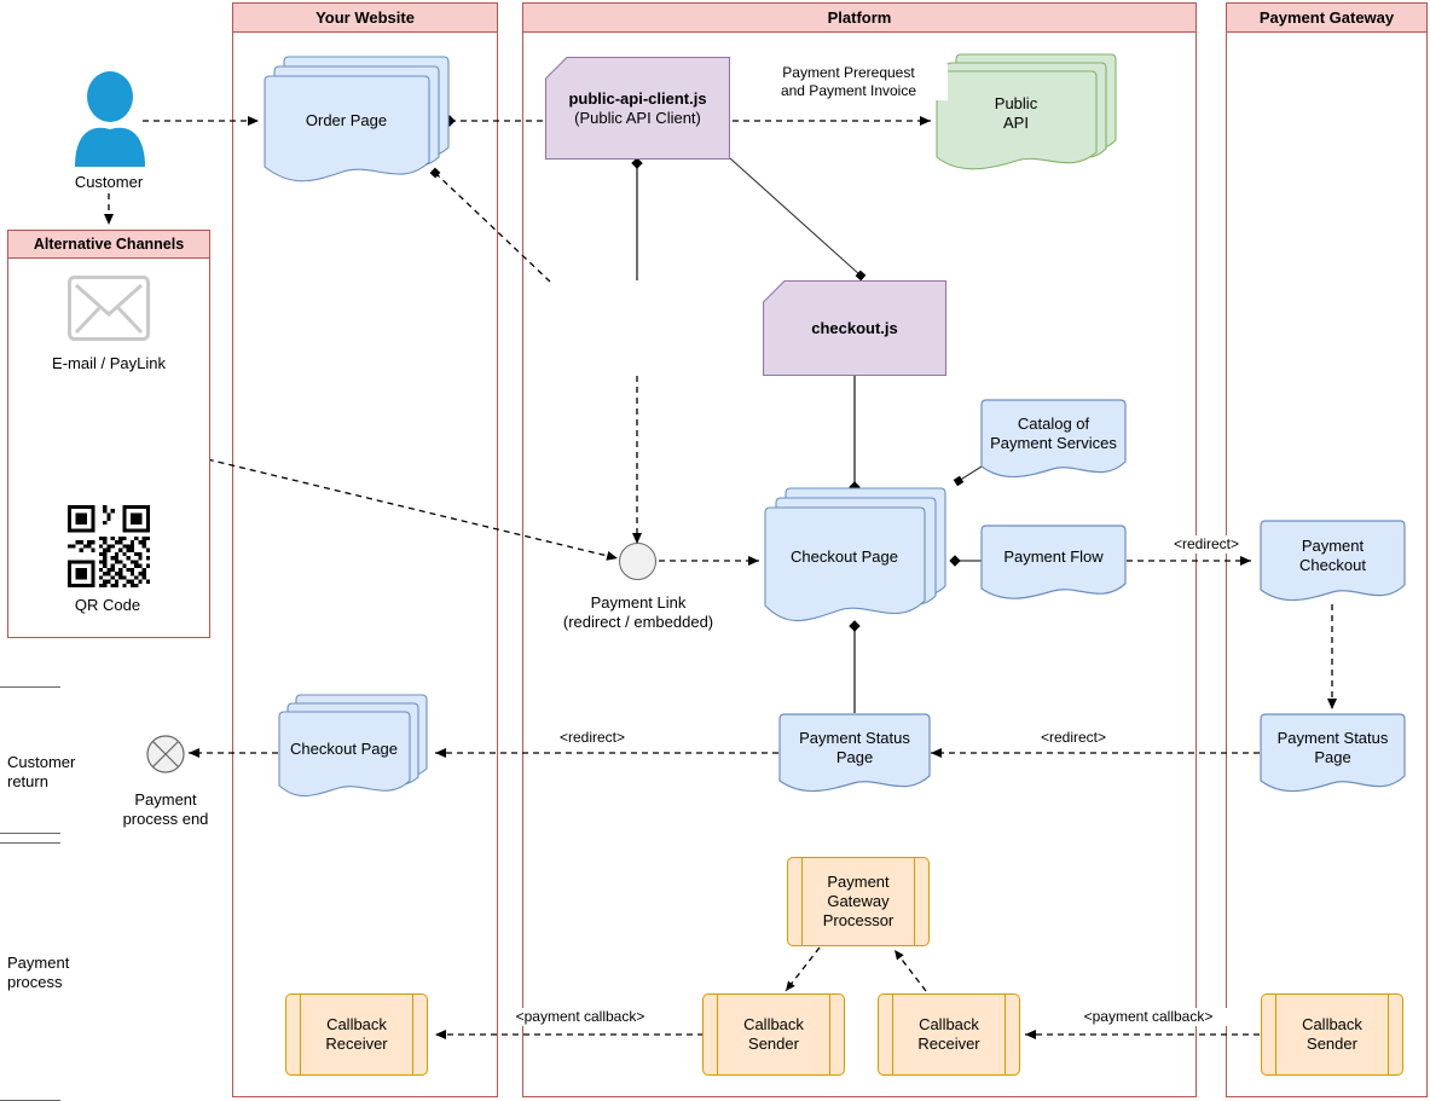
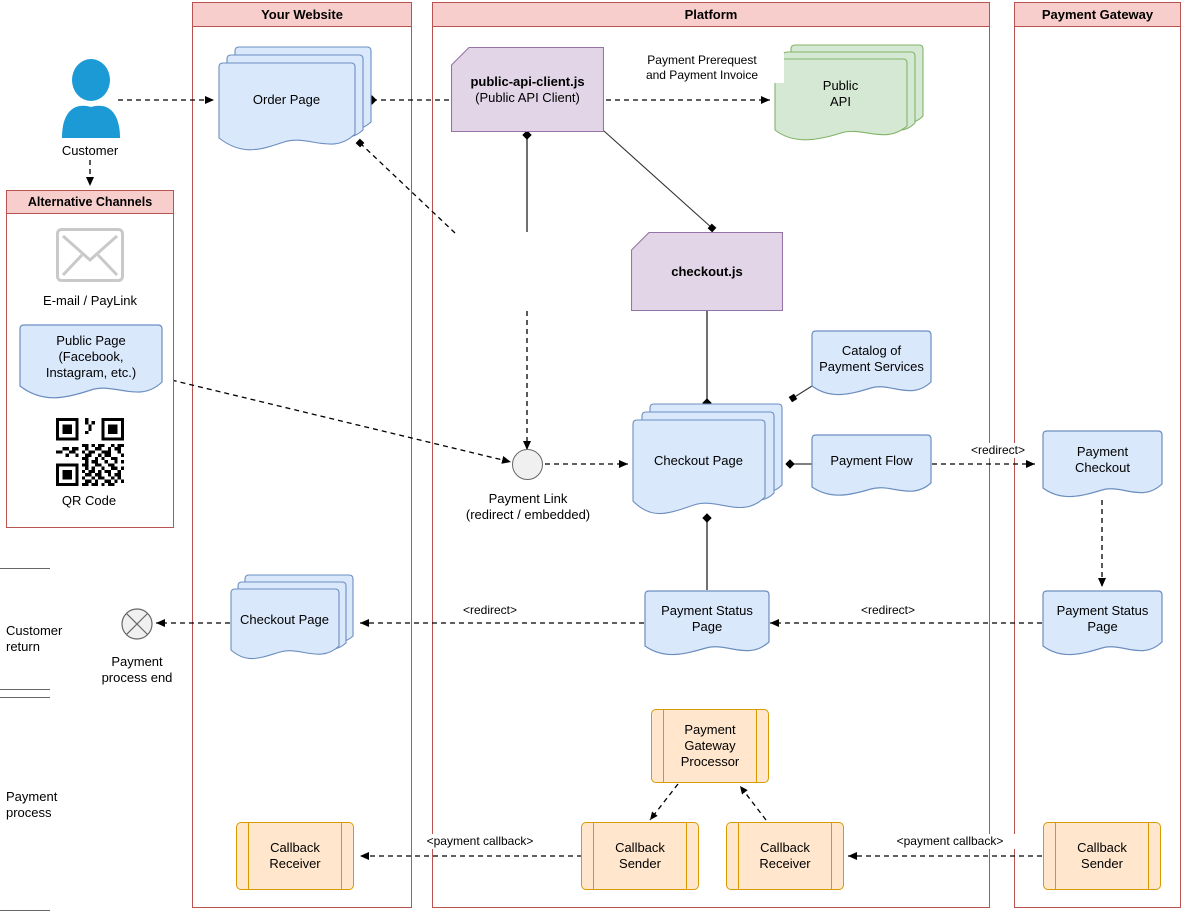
  Your Website
  Platform
  Payment Gateway
  Customer
  Alternative Channels
  E-mail / PayLink
+ Public Page
+ (Facebook,
+ Instagram, etc.)
  QR Code
  Customer
  return
  Payment
  process
  Order Page
  Checkout Page
  Callback
  Receiver
  Payment
  process end
  public-api-client.js
  (Public API Client)
  Public
  API
  Payment Prerequest
  and Payment Invoice
  checkout.js
  Payment Link
  (redirect / embedded)
  Checkout Page
  Catalog of
  Payment Services
  Payment Flow
  <redirect>
  Payment Status
  Page
  <redirect>
  <redirect>
  Payment
  Gateway
  Processor
  Callback
  Sender
  Callback
  Receiver
  <payment callback>
  <payment callback>
  Payment
  Checkout
  Payment Status
  Page
  Callback
  Sender
